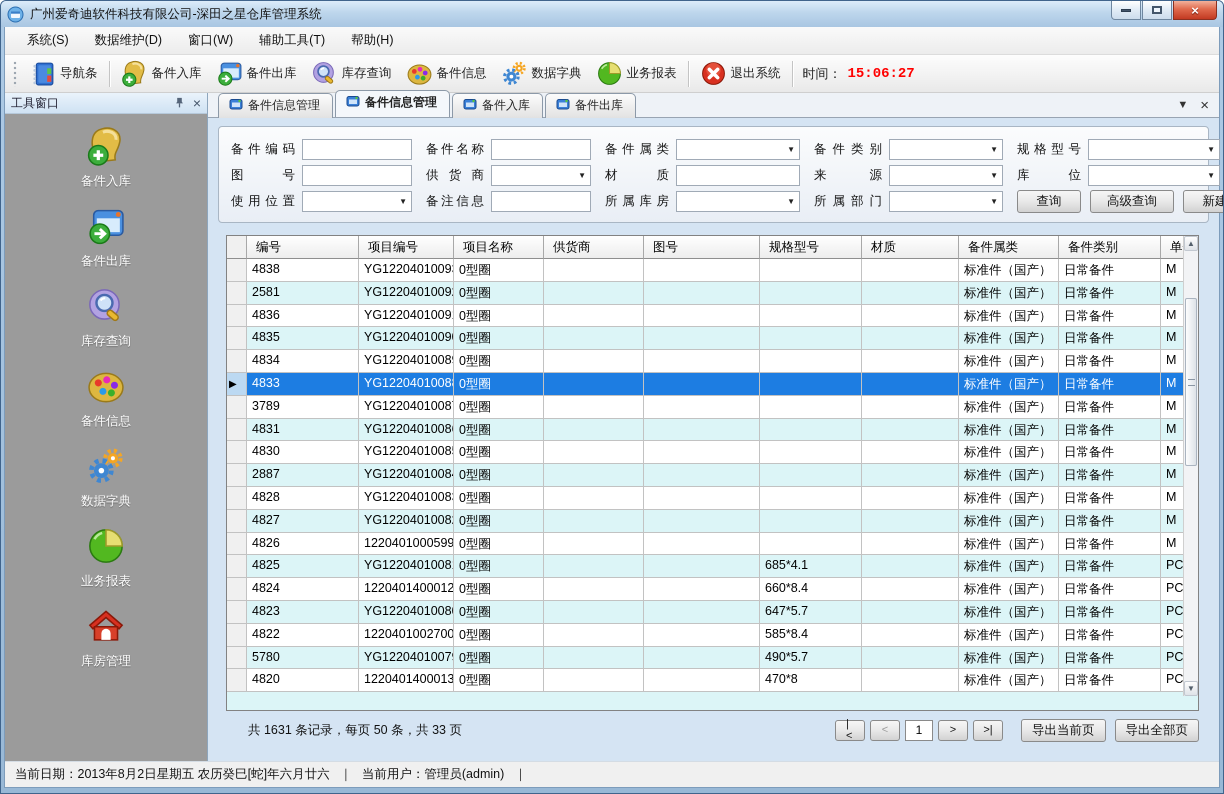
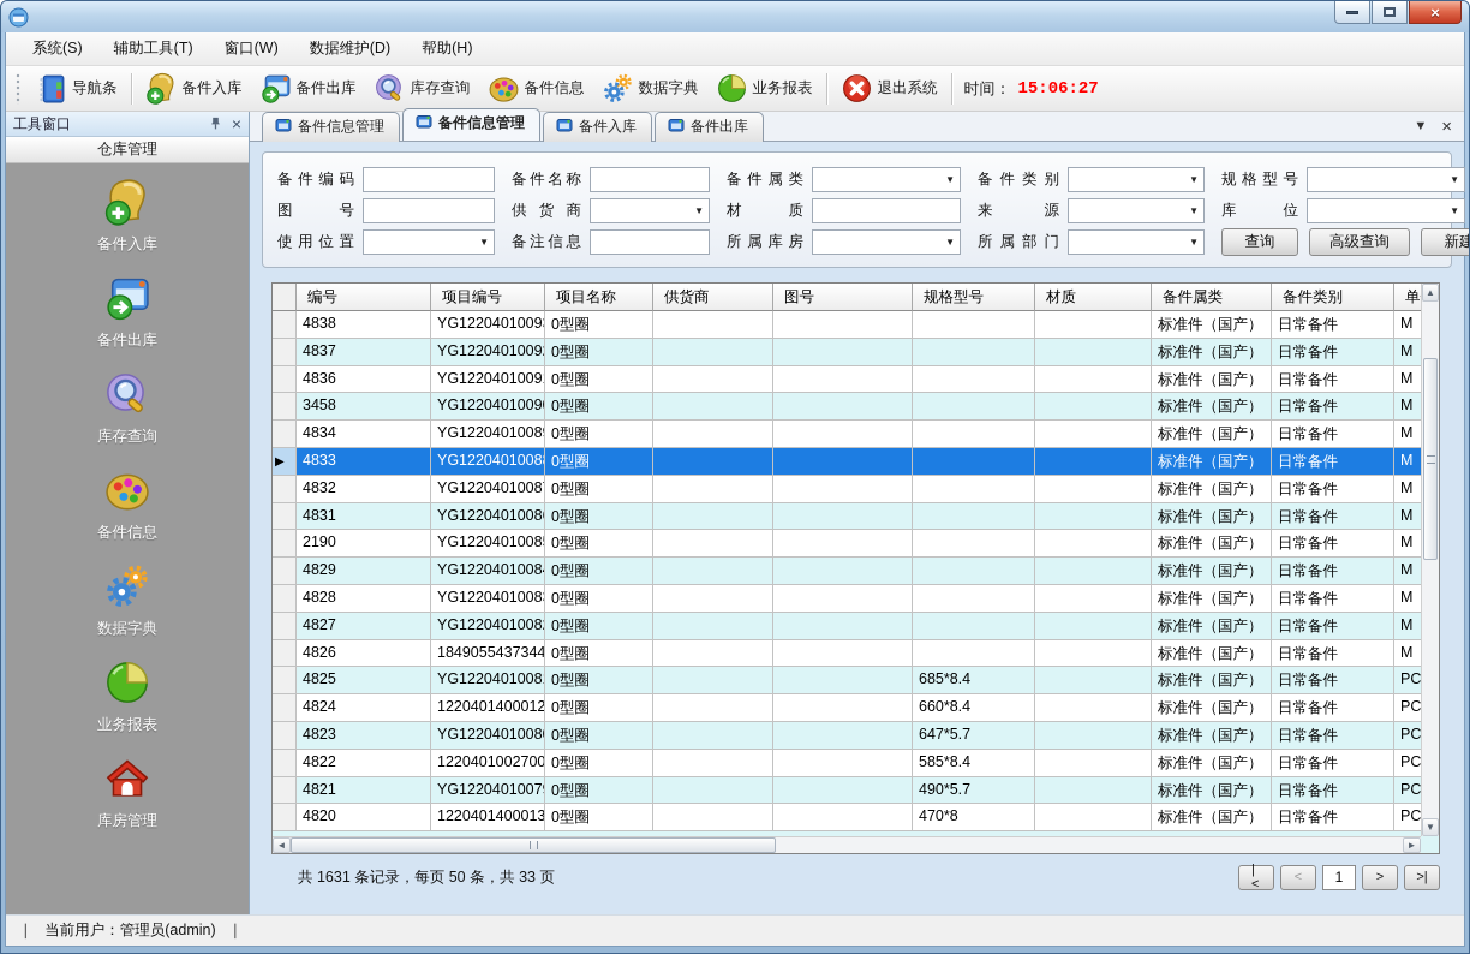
- 广州爱奇迪软件科技有限公司-深田之星仓库管理系统
  ×
  系统(S)
- 数据维护(D)
+ 辅助工具(T)
  窗口(W)
- 辅助工具(T)
+ 数据维护(D)
  帮助(H)
  导航条
  备件入库
  备件出库
  库存查询
  备件信息
  数据字典
  业务报表
  退出系统
  时间：
  15:06:27
  工具窗口
  ×
+ 仓库管理
  备件入库
  备件出库
  库存查询
  备件信息
  数据字典
  业务报表
  库房管理
  备件信息管理
  备件信息管理
  备件入库
  备件出库
  ▼
  ×
  备件编码
  备件名称
  备件属类
  ▼
  备件类别
  ▼
  规格型号
  ▼
  图号
  供货商
  ▼
  材质
  来源
  ▼
  库位
  ▼
  使用位置
  ▼
  备注信息
  所属库房
  ▼
  所属部门
  ▼
  查询
  高级查询
  新建
  编号
  项目编号
  项目名称
  供货商
  图号
  规格型号
  材质
  备件属类
  备件类别
  4838
  YG1220401009
  0型圈
  标准件（国产）
  日常备件
  M
- 2581
+ 4837
  YG1220401009
  0型圈
  标准件（国产）
  日常备件
  M
  4836
  YG1220401009
  0型圈
  标准件（国产）
  日常备件
  M
- 4835
+ 3458
  YG1220401009
  0型圈
  标准件（国产）
  日常备件
  M
  4834
  YG1220401008
  0型圈
  标准件（国产）
  日常备件
  M
  ▶
  4833
  YG1220401008
  0型圈
  标准件（国产）
  日常备件
  M
- 3789
+ 4832
  YG1220401008
  0型圈
  标准件（国产）
  日常备件
  M
  4831
  YG1220401008
  0型圈
  标准件（国产）
  日常备件
  M
- 4830
+ 2190
  YG1220401008
  0型圈
  标准件（国产）
  日常备件
  M
- 2887
+ 4829
  YG1220401008
  0型圈
  标准件（国产）
  日常备件
  M
  4828
  YG1220401008
  0型圈
  标准件（国产）
  日常备件
  M
  4827
  YG1220401008
  0型圈
  标准件（国产）
  日常备件
  M
  4826
- 1220401000599
+ 1849055437344
  0型圈
  标准件（国产）
  日常备件
  M
  4825
  YG1220401008
  0型圈
- 685*4.1
+ 685*8.4
  标准件（国产）
  日常备件
  PC
  4824
  1220401400012
  0型圈
  660*8.4
  标准件（国产）
  日常备件
  PC
  4823
  YG1220401008
  0型圈
  647*5.7
  标准件（国产）
  日常备件
  PC
  4822
  1220401002700
  0型圈
  585*8.4
  标准件（国产）
  日常备件
  PC
- 5780
+ 4821
  YG1220401007
  0型圈
  490*5.7
  标准件（国产）
  日常备件
  PC
  4820
  1220401400013
  0型圈
  470*8
  标准件（国产）
  日常备件
  PC
  ▲
  ▼
+ ◄
+ ►
  共 1631 条记录，每页 50 条，共 33 页
  |<
  <
  1
  >
  >|
- 导出当前页
- 导出全部页
- 当前日期：2013年8月2日星期五 农历癸巳[蛇]年六月廿六
  ｜
  当前用户：管理员(admin)
  ｜
